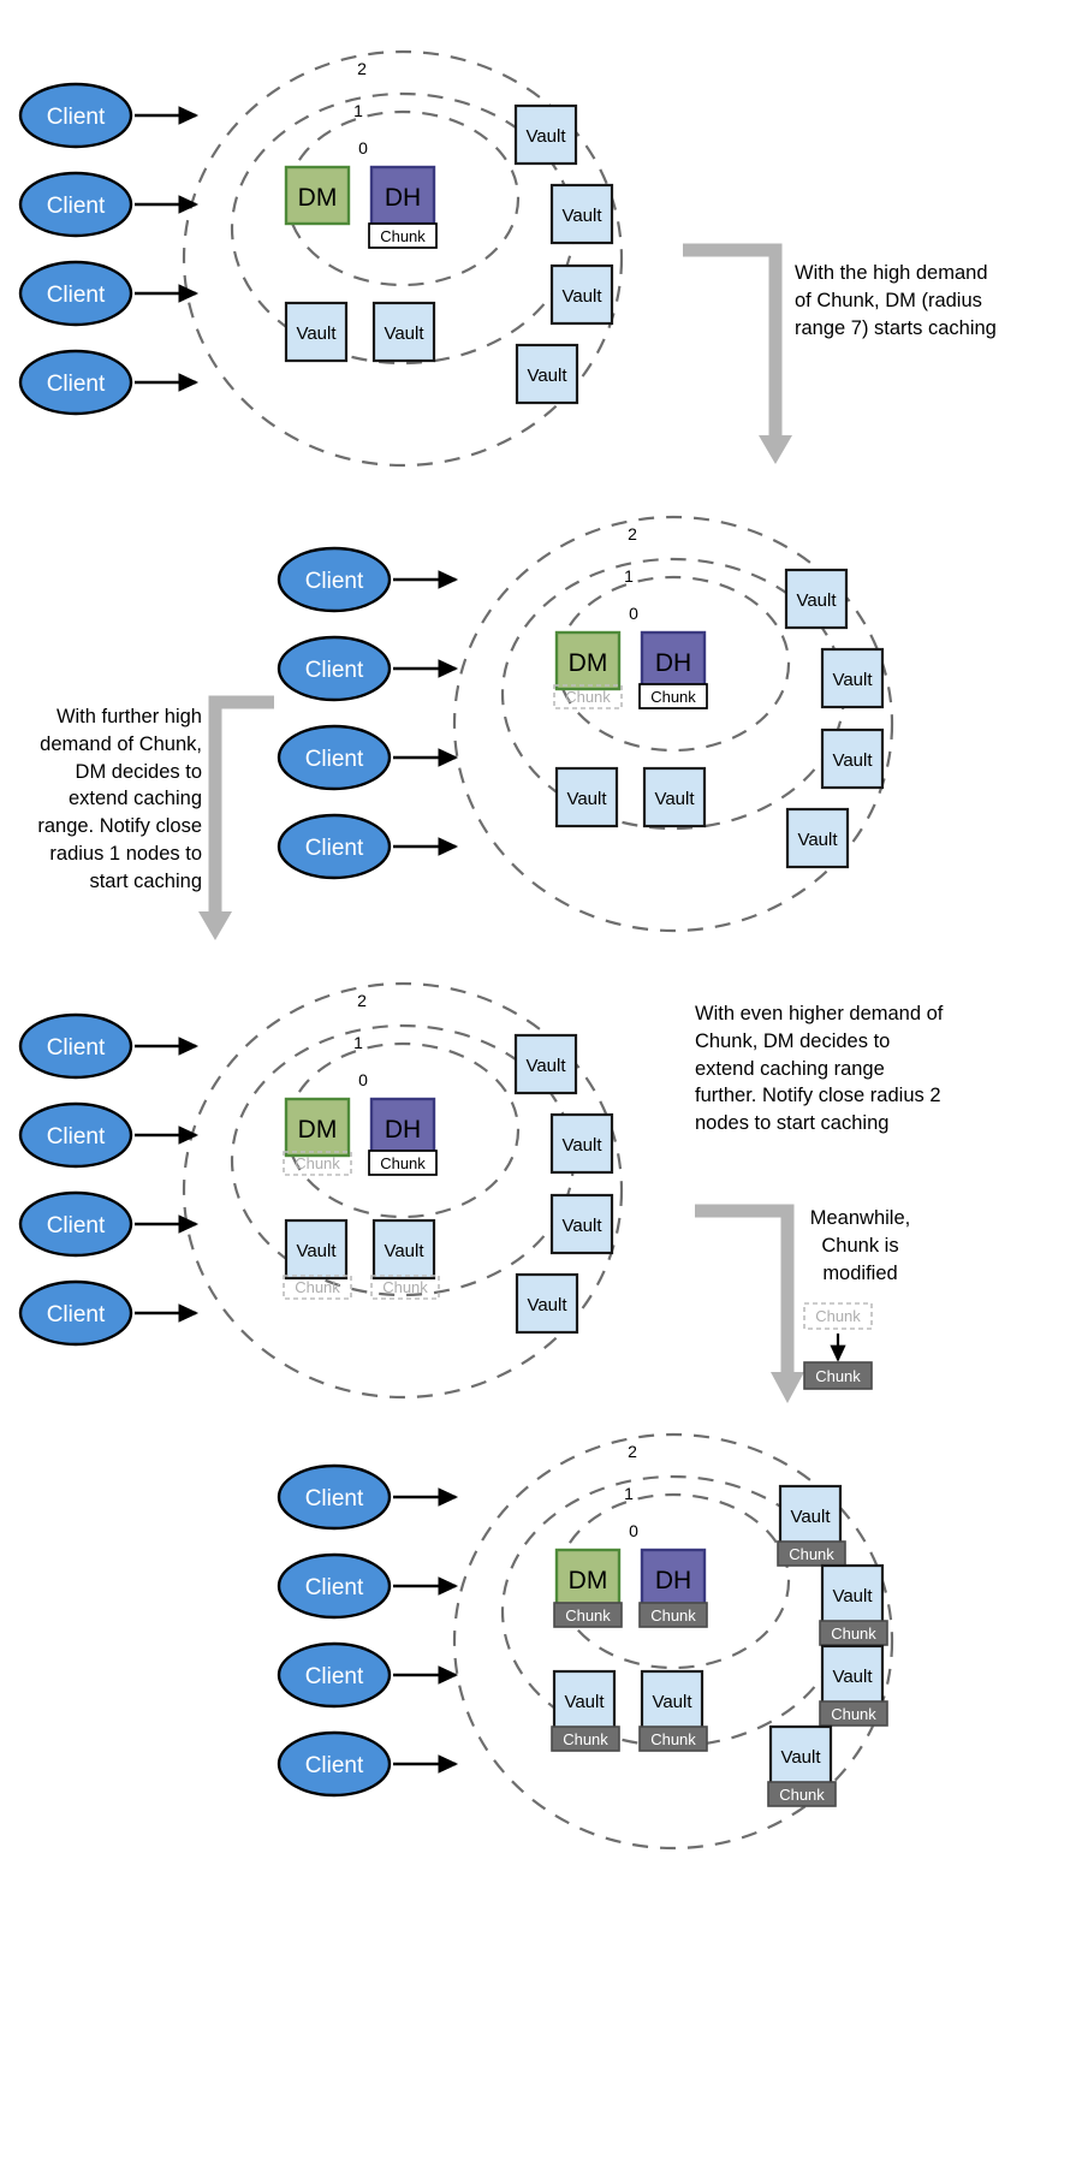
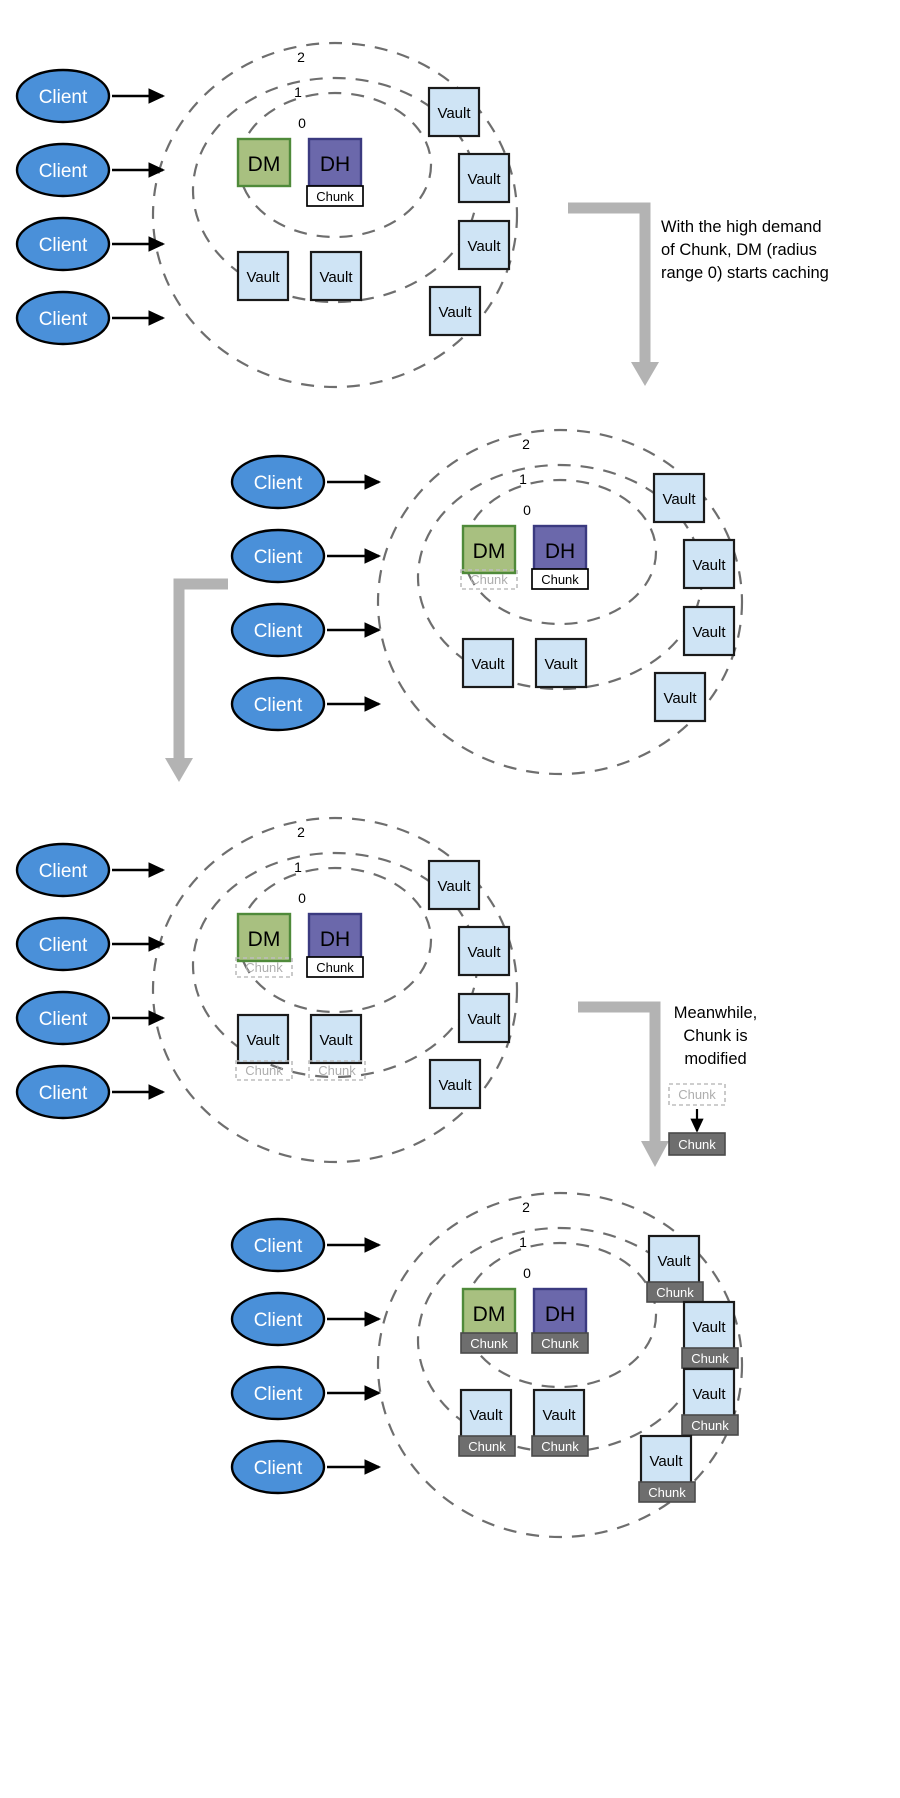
- With the high demand of Chunk, DM (radius range 7) starts caching
+ With the high demand of Chunk, DM (radius range 0) starts caching
- With further high demand of Chunk, DM decides to extend caching range. Notify close radius 1 nodes to start caching
- With even higher demand of Chunk, DM decides to extend caching range further. Notify close radius 2 nodes to start caching
  Meanwhile, Chunk is modified
  0
  1
  2
  Client
  Client
  Client
  Client
  DM
  DH
  Chunk
  Vault
  Vault
  Vault
  Vault
  Vault
  Vault
  0
  1
  2
  Client
  Client
  Client
  Client
  DM
  Chunk
  DH
  Chunk
  Vault
  Vault
  Vault
  Vault
  Vault
  Vault
  0
  1
  2
  Client
  Client
  Client
  Client
  DM
  Chunk
  DH
  Chunk
  Vault
  Chunk
  Vault
  Chunk
  Vault
  Vault
  Vault
  Vault
  Chunk
  Chunk
  0
  1
  2
  Client
  Client
  Client
  Client
  DM
  Chunk
  DH
  Chunk
  Vault
  Chunk
  Vault
  Chunk
  Vault
  Chunk
  Vault
  Chunk
  Vault
  Chunk
  Vault
  Chunk
